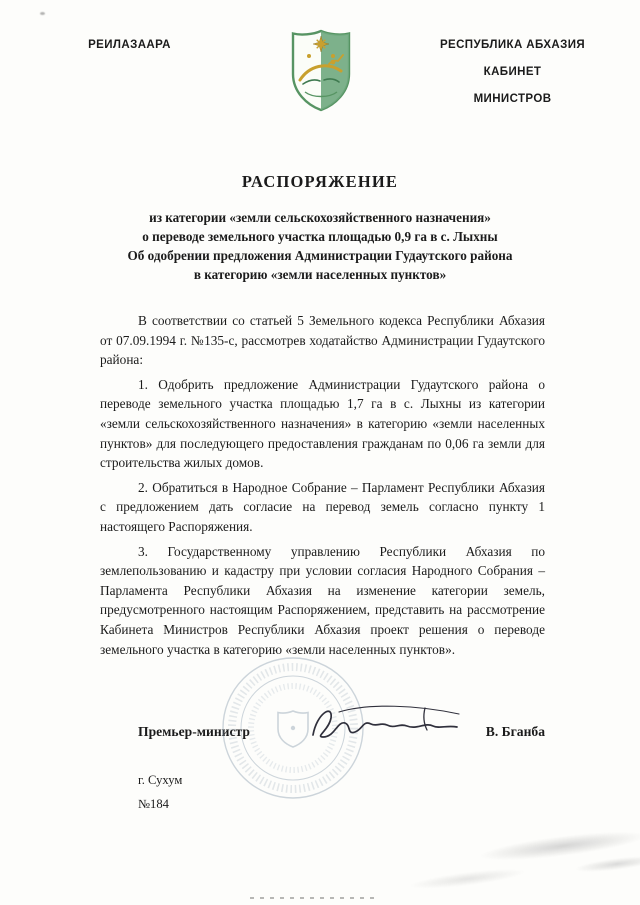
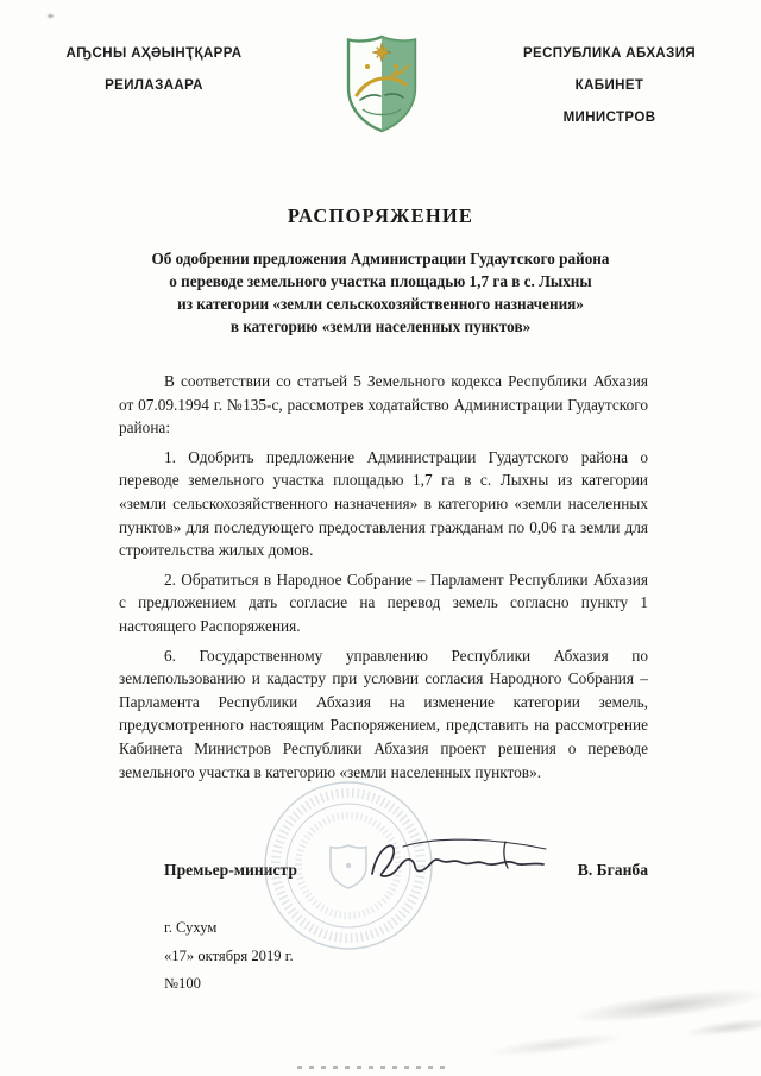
+ АҦСНЫ АҲӘЫНҬҚАРРА
  РЕИЛАЗААРА
  РЕСПУБЛИКА АБХАЗИЯ
  КАБИНЕТ
  МИНИСТРОВ
  РАСПОРЯЖЕНИЕ
- из категории «земли сельскохозяйственного назначения»
+ Об одобрении предложения Администрации Гудаутского района
- о переводе земельного участка площадью 0,9 га в с. Лыхны
+ о переводе земельного участка площадью 1,7 га в с. Лыхны
- Об одобрении предложения Администрации Гудаутского района
+ из категории «земли сельскохозяйственного назначения»
  в категорию «земли населенных пунктов»
  В соответствии со статьей 5 Земельного кодекса Республики Абхазия от 07.09.1994 г. №135-с, рассмотрев ходатайство Администрации Гудаутского района:
  1. Одобрить предложение Администрации Гудаутского района о переводе земельного участка площадью 1,7 га в с. Лыхны из категории «земли сельскохозяйственного назначения» в категорию «земли населенных пунктов» для последующего предоставления гражданам по 0,06 га земли для строительства жилых домов.
  2. Обратиться в Народное Собрание – Парламент Республики Абхазия с предложением дать согласие на перевод земель согласно пункту 1 настоящего Распоряжения.
- 3. Государственному управлению Республики Абхазия по землепользованию и кадастру при условии согласия Народного Собрания – Парламента Республики Абхазия на изменение категории земель, предусмотренного настоящим Распоряжением, представить на рассмотрение Кабинета Министров Республики Абхазия проект решения о переводе земельного участка в категорию «земли населенных пунктов».
+ 6. Государственному управлению Республики Абхазия по землепользованию и кадастру при условии согласия Народного Собрания – Парламента Республики Абхазия на изменение категории земель, предусмотренного настоящим Распоряжением, представить на рассмотрение Кабинета Министров Республики Абхазия проект решения о переводе земельного участка в категорию «земли населенных пунктов».
  Премьер-министр
  В. Бганба
  г. Сухум
+ «17» октября 2019 г.
- №184
+ №100
